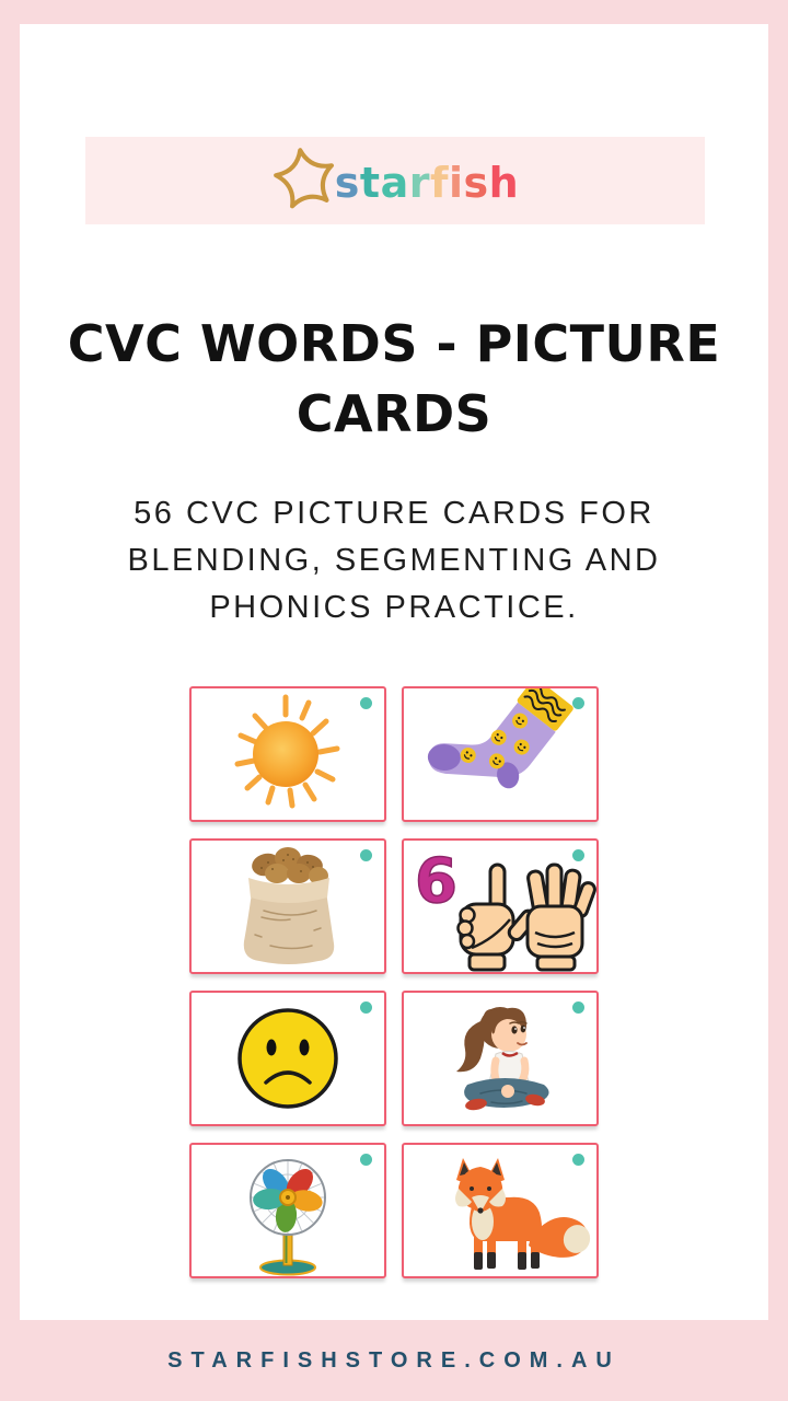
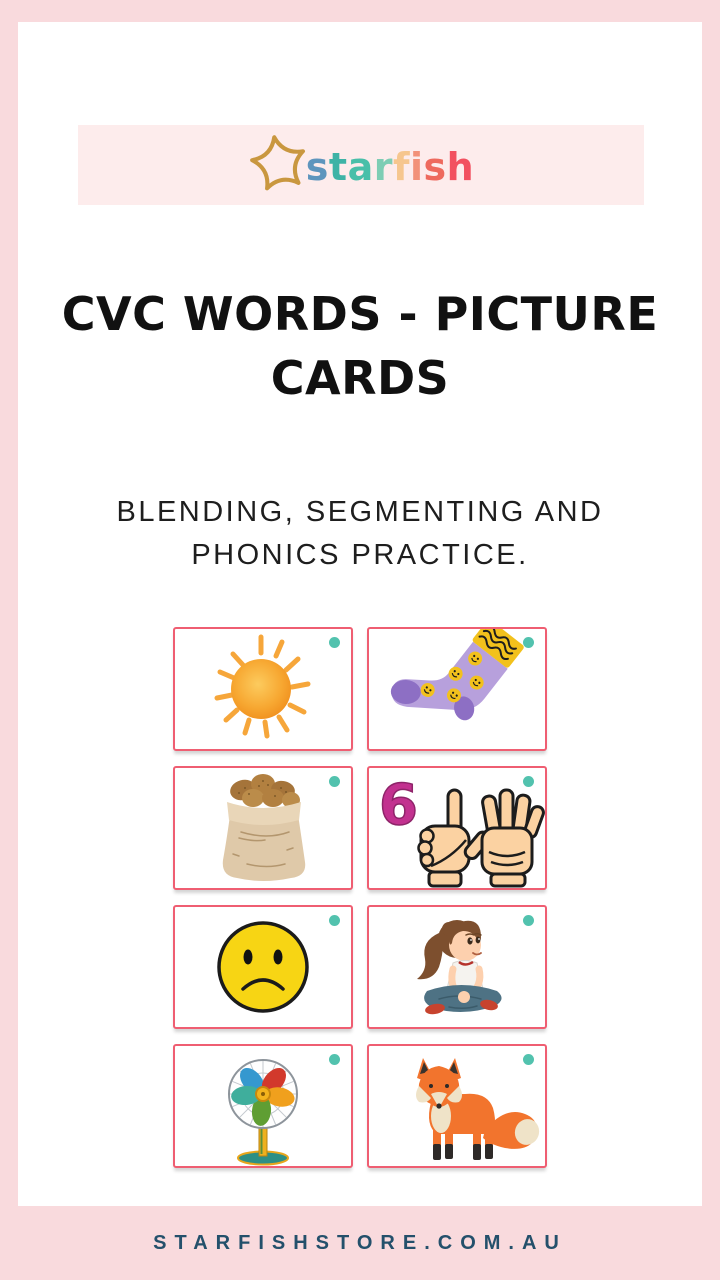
  starfish
  CVC WORDS - PICTURE
  CARDS
- 56 CVC PICTURE CARDS FOR
  BLENDING, SEGMENTING AND
  PHONICS PRACTICE.
  6
  STARFISHSTORE.COM.AU
